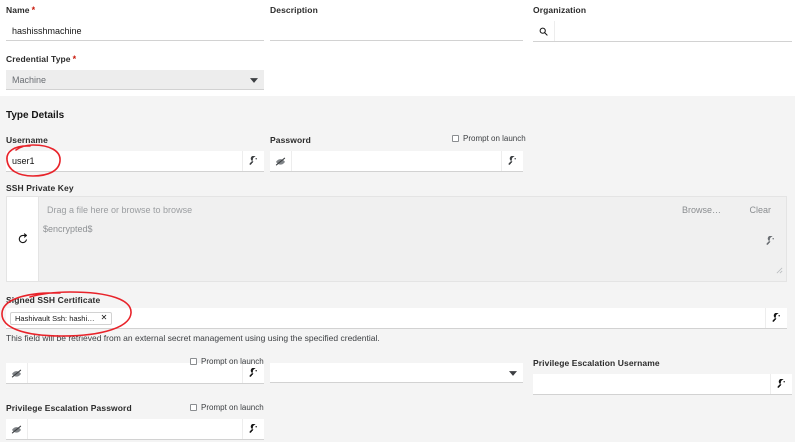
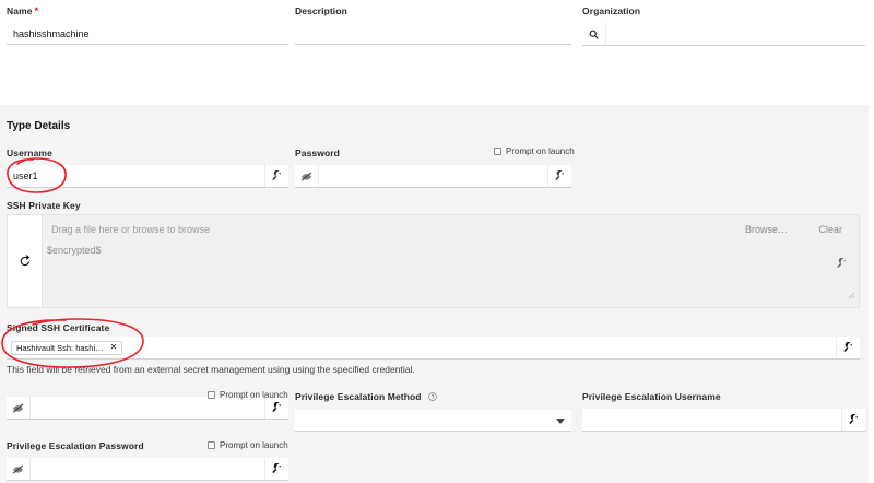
  Name *
  hashisshmachine
  Description
  Organization
- Credential Type *
- Machine
  Type Details
  Username
  user1
  Password
  Prompt on launch
  SSH Private Key
  Drag a file here or browse to browse
  $encrypted$
  Browse…
  Clear
  Sgned SSH Certificate
  Hashivault Ssh: hashi…
  ✕
  This field will be retrieved from an external secret management using using the specified credential.
  Prompt on launch
+ Privilege Escalation Method
  Privilege Escalation Username
  Privilege Escalation Password
  Prompt on launch
